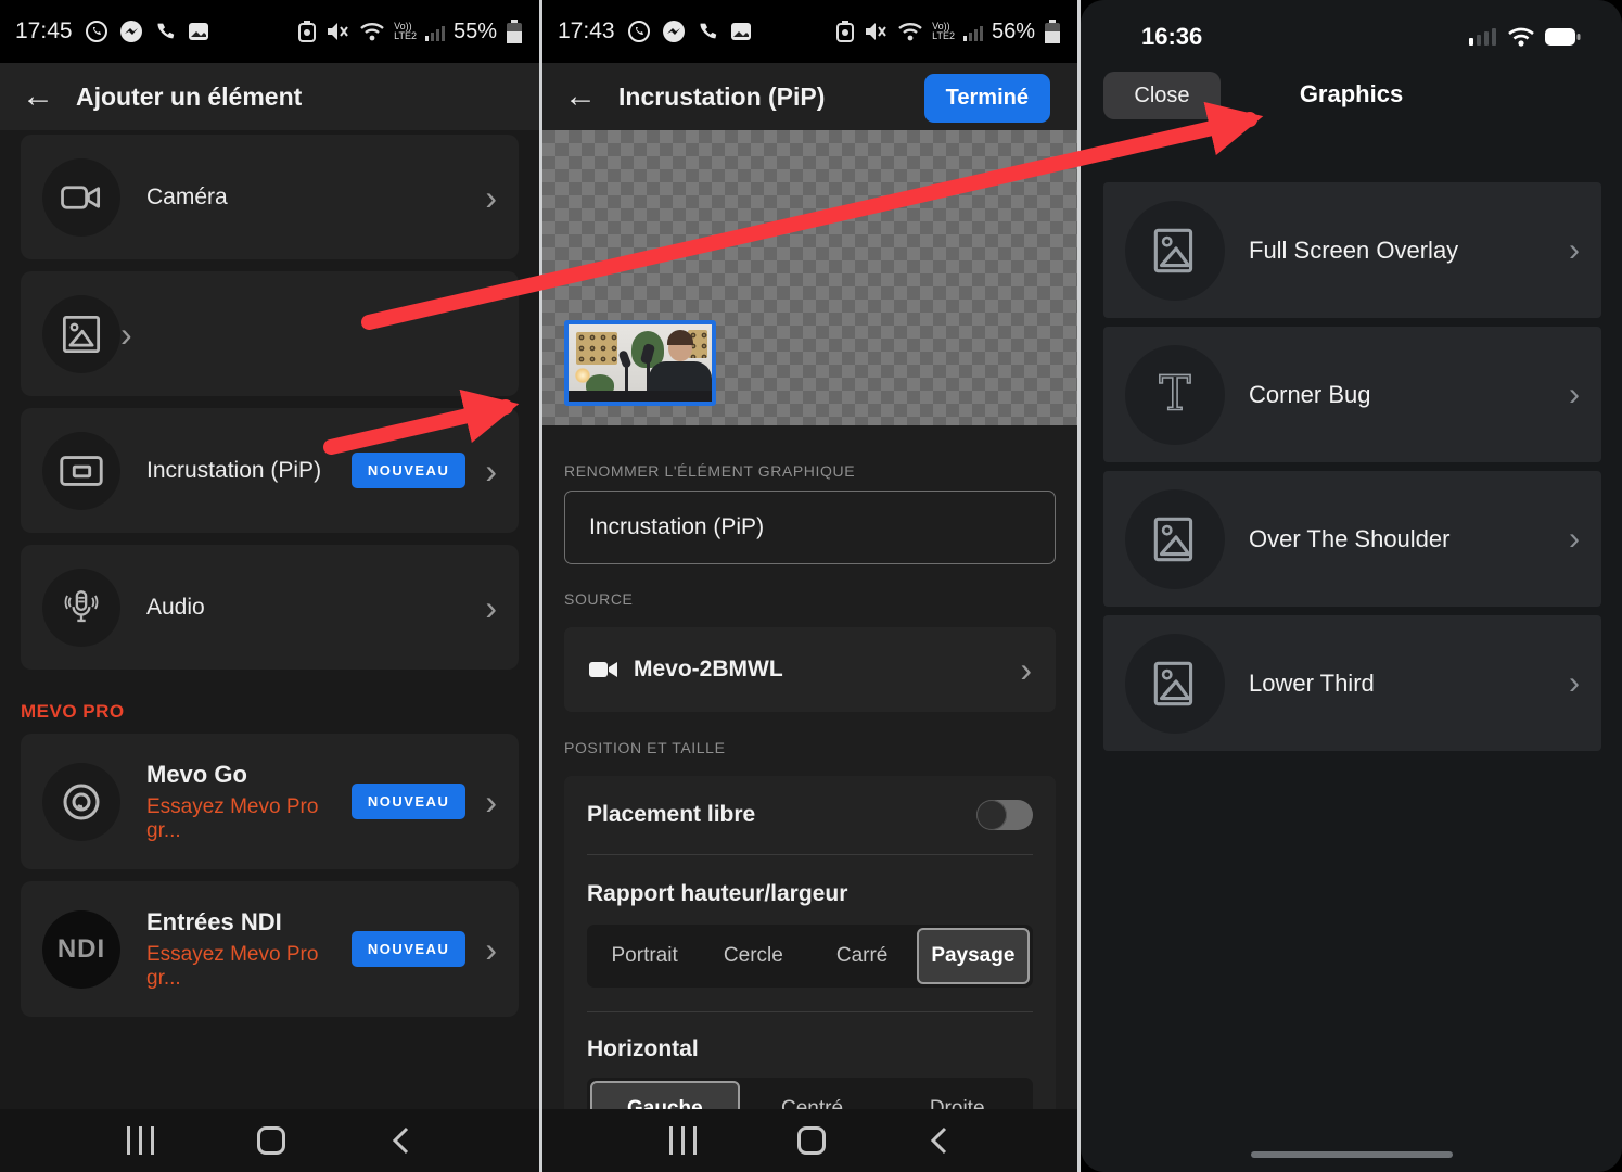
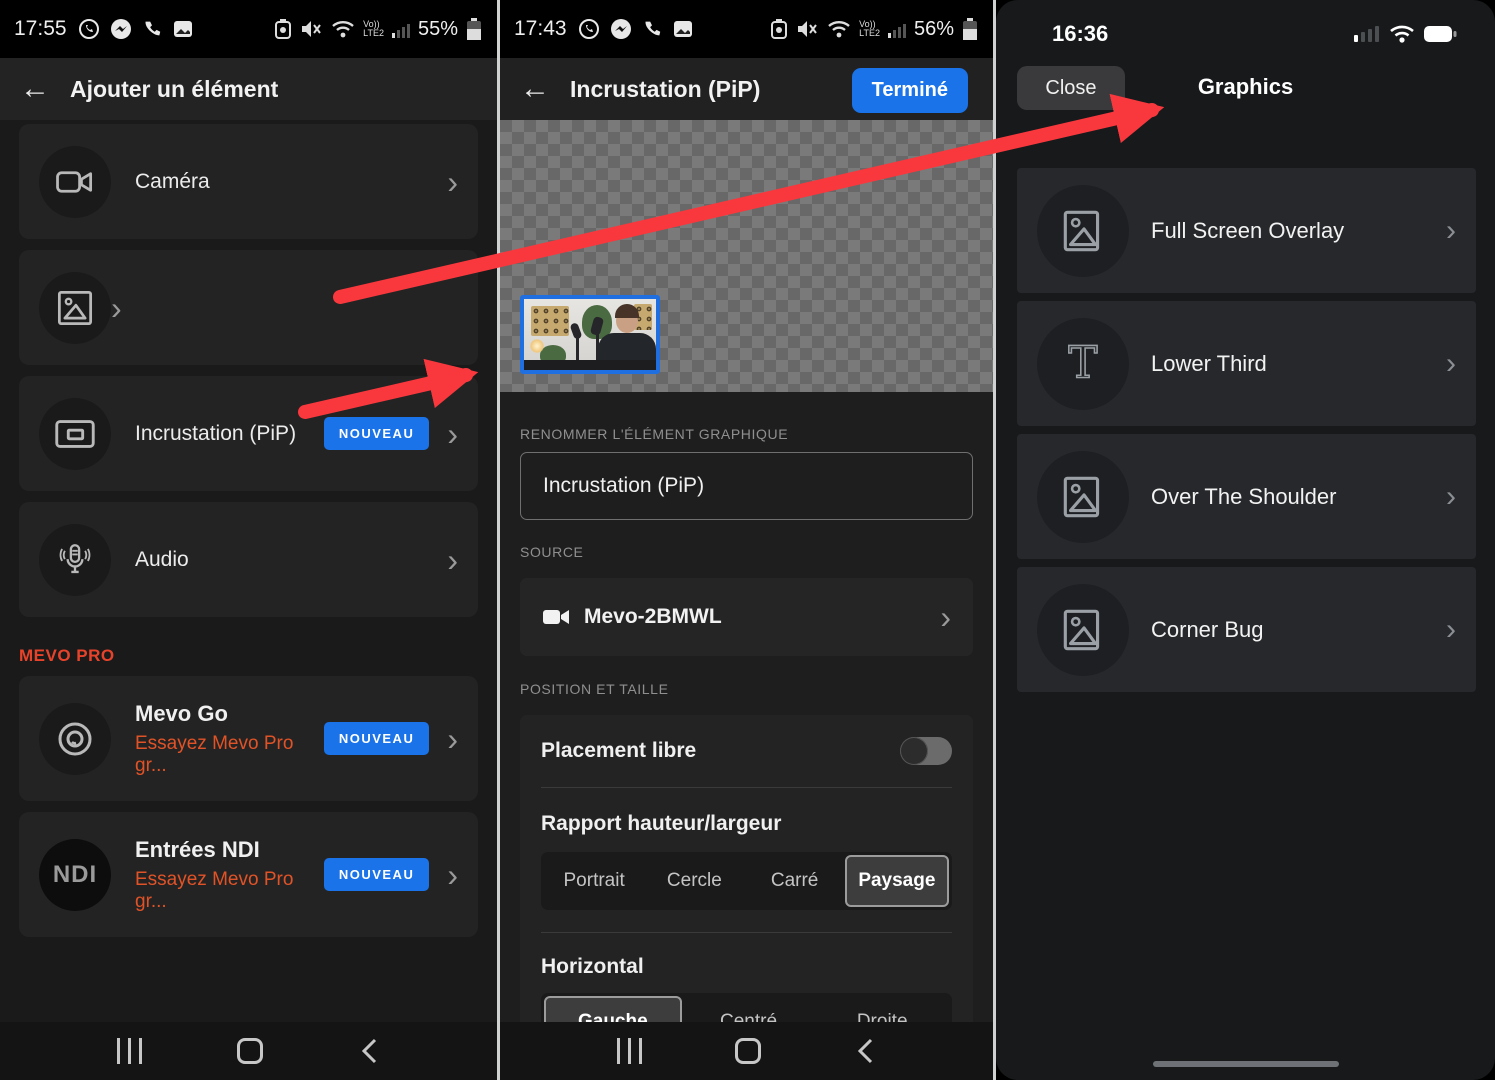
- 17:45
+ 17:55
  Vo))
  LTE2
  55%
  ←
  Ajouter un élément
  Caméra
  ›
  ›
  Incrustation (PiP)
  NOUVEAU
  ›
  Audio
  ›
  MEVO PRO
  Mevo Go
  Essayez Mevo Pro gr...
  NOUVEAU
  ›
  NDI
  Entrées NDI
  Essayez Mevo Pro gr...
  NOUVEAU
  ›
  17:43
  Vo))
  LTE2
  56%
  ←
  Incrustation (PiP)
  Terminé
  RENOMMER L'ÉLÉMENT GRAPHIQUE
  Incrustation (PiP)
  SOURCE
  Mevo-2BMWL
  ›
  POSITION ET TAILLE
  Placement libre
  Rapport hauteur/largeur
  Portrait
  Cercle
  Carré
  Paysage
  Horizontal
  16:36
  Close
  Graphics
  Full Screen Overlay
  ›
  T
- Corner Bug
+ Lower Third
  ›
  Over The Shoulder
  ›
- Lower Third
+ Corner Bug
  ›
